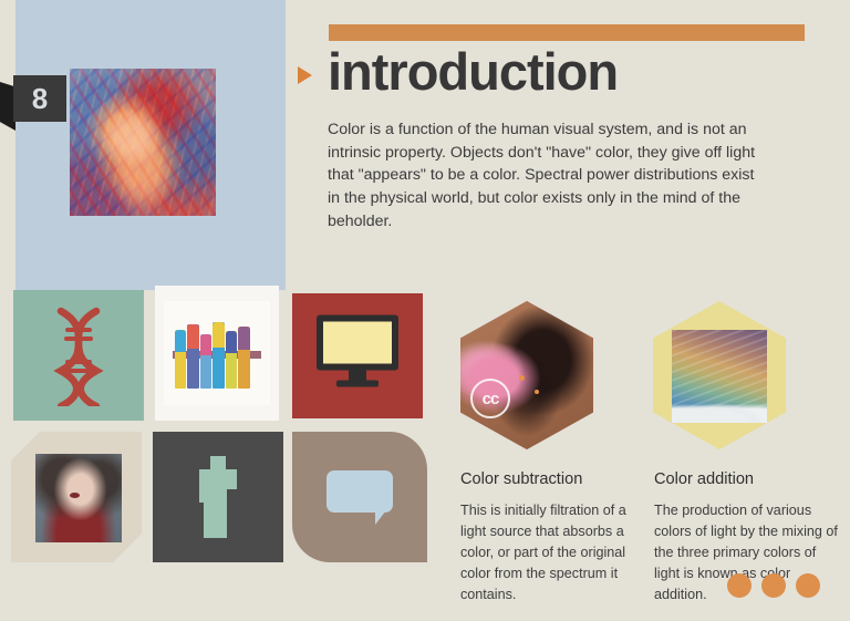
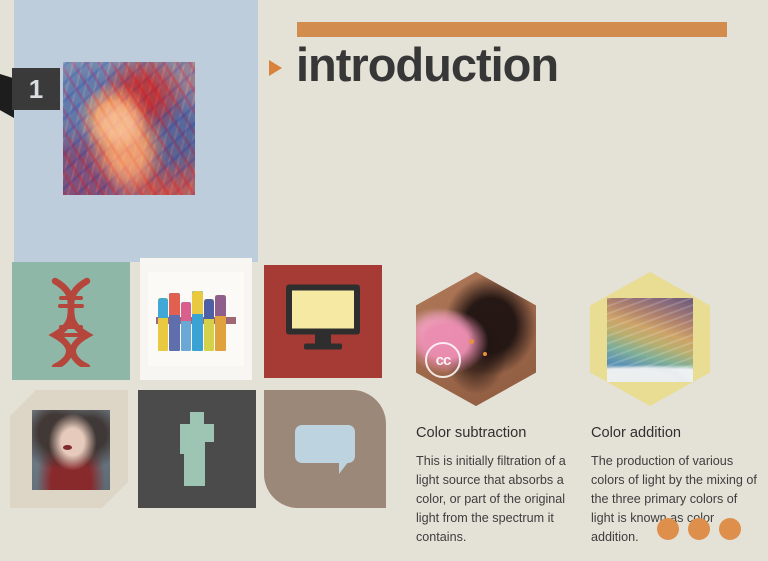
- 8
+ 1
  introduction
- Color is a function of the human visual system, and is not an intrinsic property. Objects don't "have" color, they give off light that "appears" to be a color. Spectral power distributions exist in the physical world, but color exists only in the mind of the beholder.
  cc
  Color subtraction
- This is initially filtration of a light source that absorbs a color, or part of the original color from the spectrum it contains.
+ This is initially filtration of a light source that absorbs a color, or part of the original light from the spectrum it contains.
  Color addition
  The production of various colors of light by the mixing of the three primary colors of light is known as cor addition.
